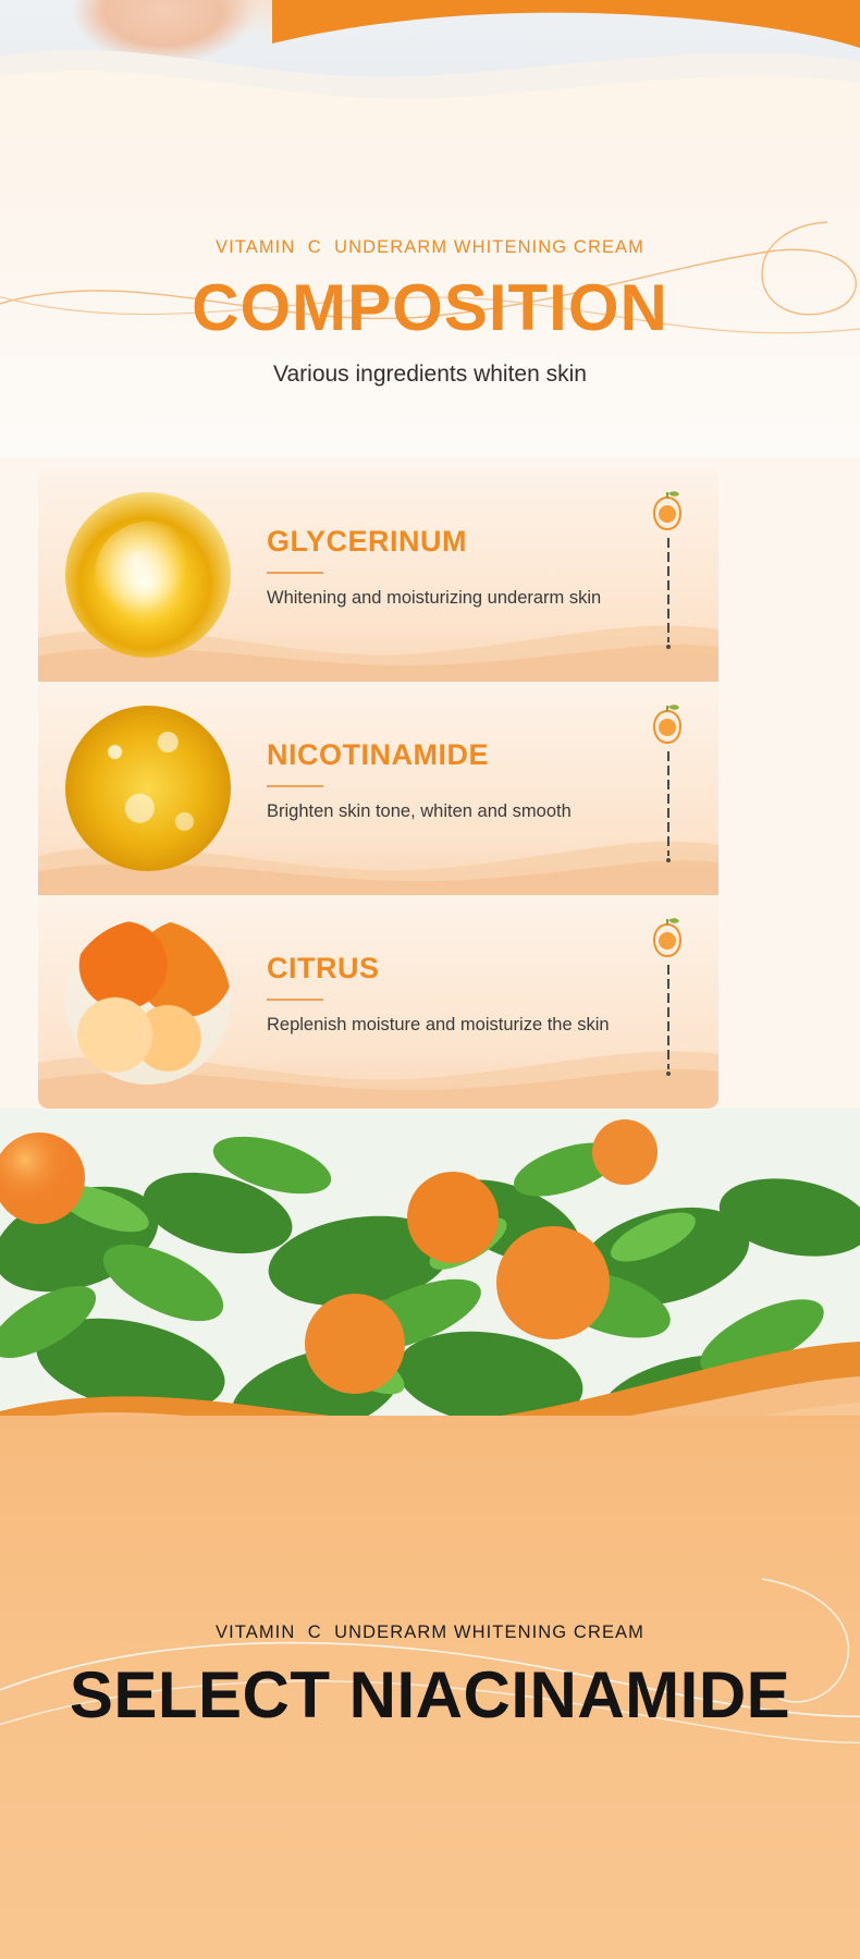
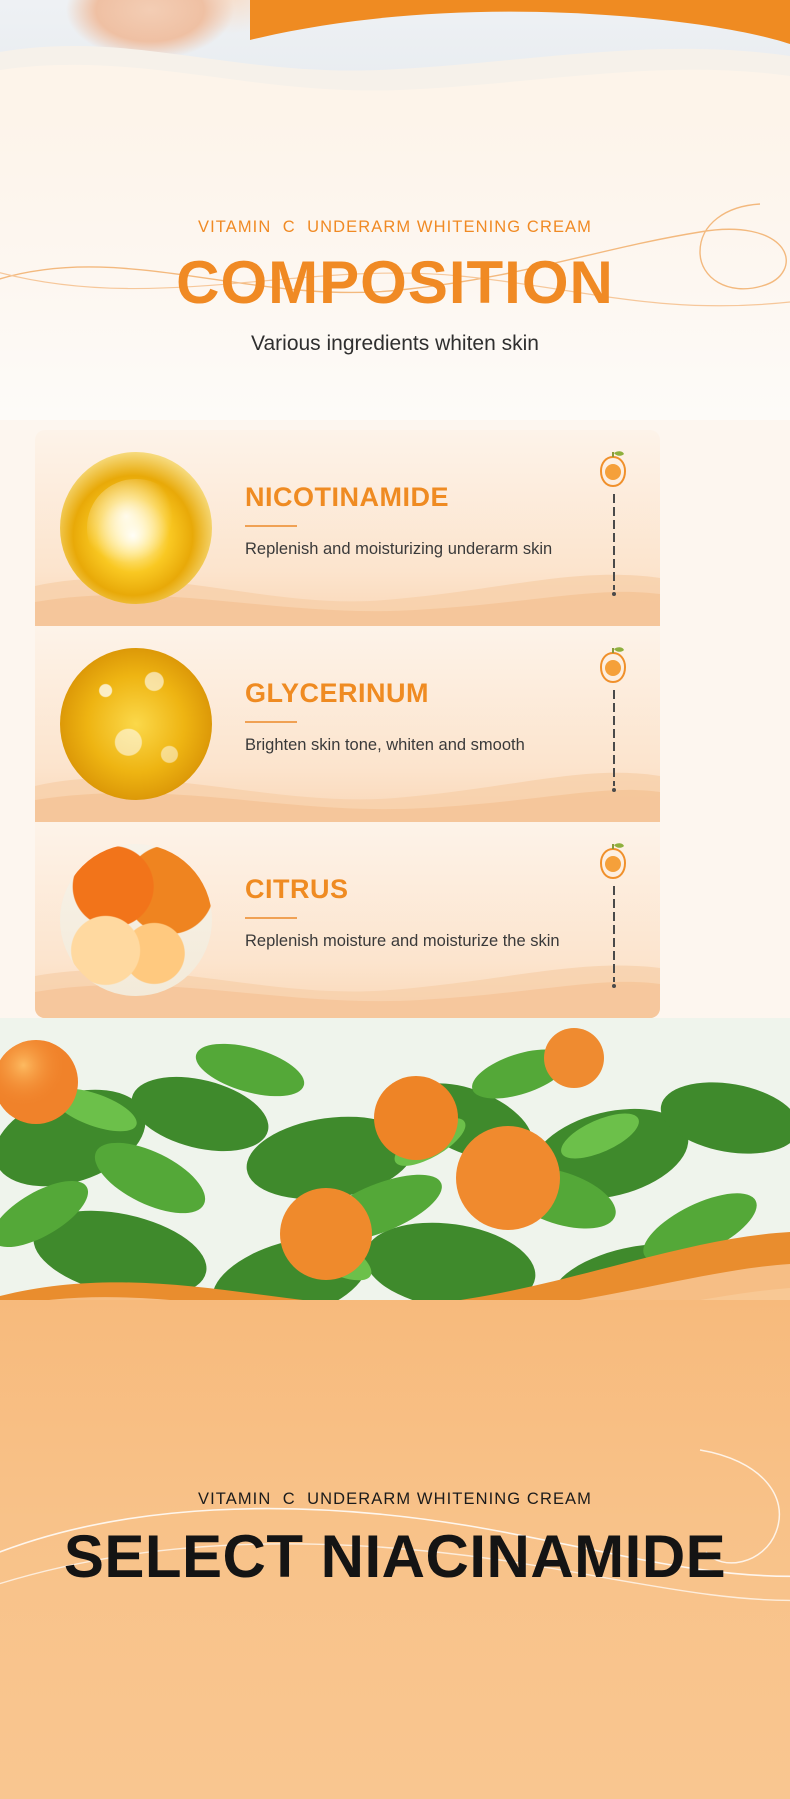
  VITAMIN C UNDERARM WHITENING CREAM
  COMPOSITION
  Various ingredients whiten skin
- GLYCERINUM
+ NICOTINAMIDE
- Whitening and moisturizing underarm skin
+ Replenish and moisturizing underarm skin
- NICOTINAMIDE
+ GLYCERINUM
  Brighten skin tone, whiten and smooth
  CITRUS
  Replenish moisture and moisturize the skin
  VITAMIN C UNDERARM WHITENING CREAM
  SELECT NIACINAMIDE
